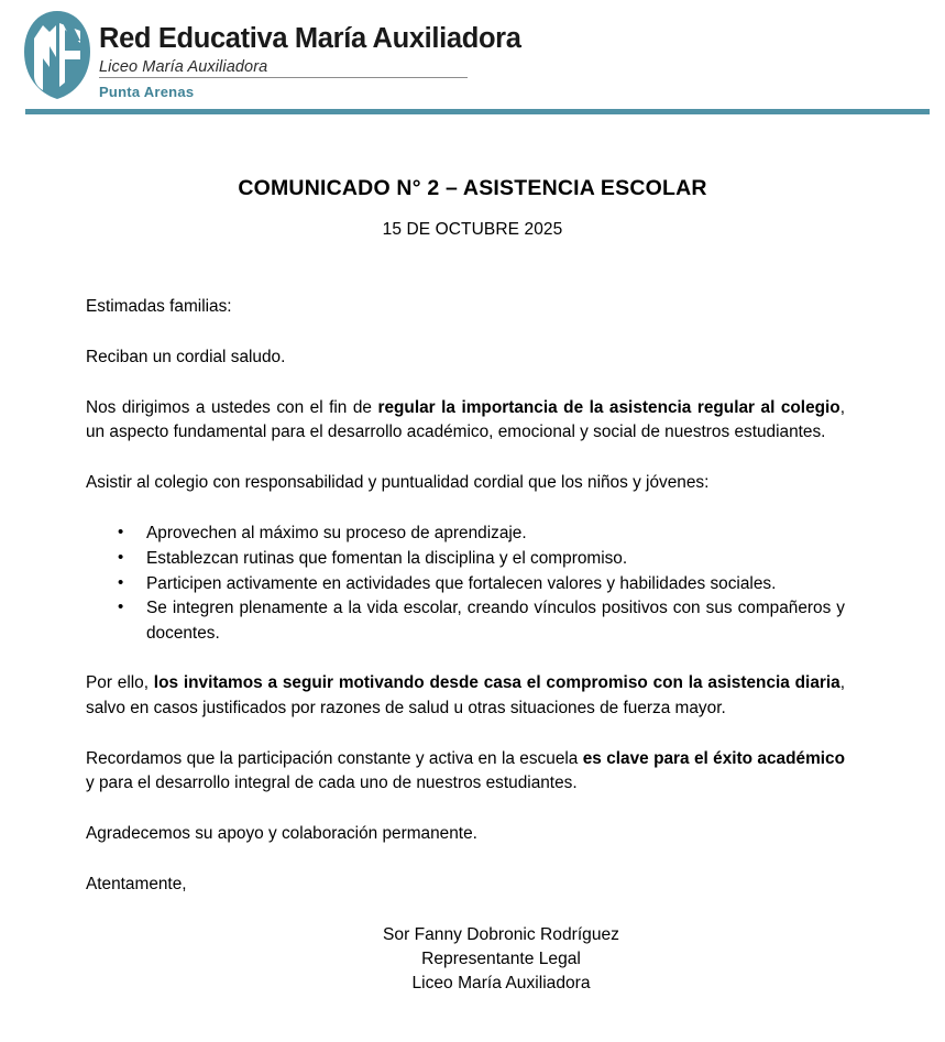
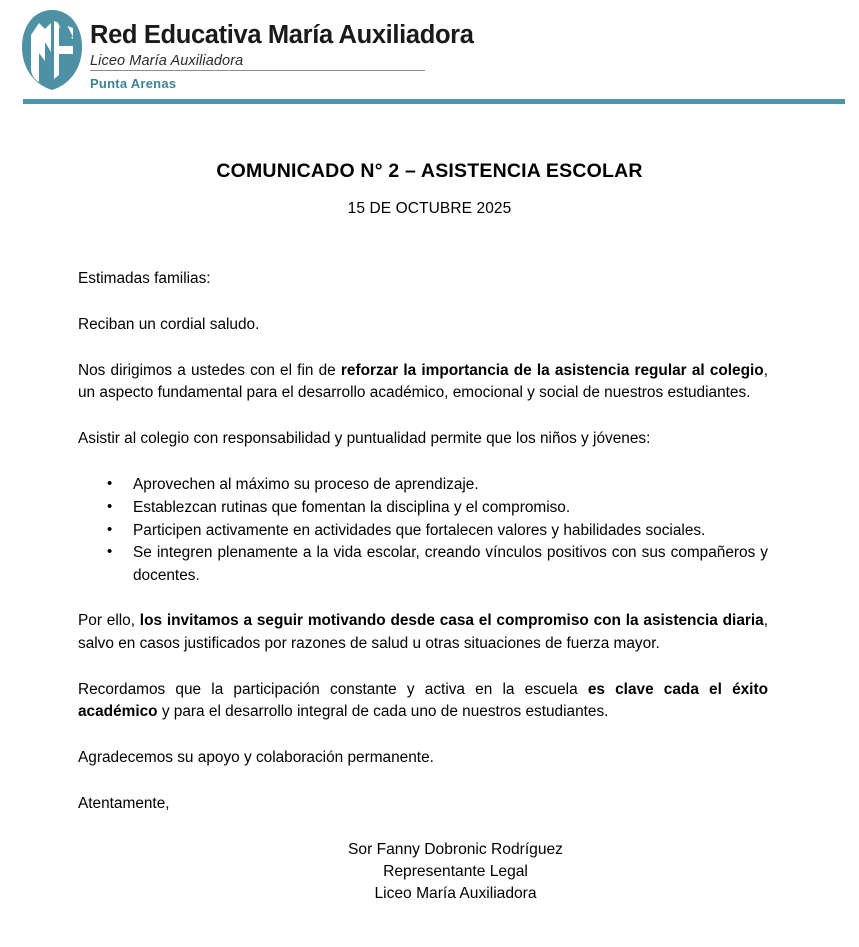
  Red Educativa María Auxiliadora
  Liceo María Auxiliadora
  Punta Arenas
  COMUNICADO N° 2 – ASISTENCIA ESCOLAR
  15 DE OCTUBRE 2025
  Estimadas familias:
  Reciban un cordial saludo.
- Nos dirigimos a ustedes con el fin de regular la importancia de la asistencia regular al colegio, un aspecto fundamental para el desarrollo académico, emocional y social de nuestros estudiantes.
+ Nos dirigimos a ustedes con el fin de reforzar la importancia de la asistencia regular al colegio, un aspecto fundamental para el desarrollo académico, emocional y social de nuestros estudiantes.
- Asistir al colegio con responsabilidad y puntualidad cordial que los niños y jóvenes:
+ Asistir al colegio con responsabilidad y puntualidad permite que los niños y jóvenes:
  Aprovechen al máximo su proceso de aprendizaje.
  Establezcan rutinas que fomentan la disciplina y el compromiso.
  Participen activamente en actividades que fortalecen valores y habilidades sociales.
  Se integren plenamente a la vida escolar, creando vínculos positivos con sus compañeros y docentes.
  Por ello, los invitamos a seguir motivando desde casa el compromiso con la asistencia diaria, salvo en casos justificados por razones de salud u otras situaciones de fuerza mayor.
- Recordamos que la participación constante y activa en la escuela es clave para el éxito académico y para el desarrollo integral de cada uno de nuestros estudiantes.
+ Recordamos que la participación constante y activa en la escuela es clave cada el éxito académico y para el desarrollo integral de cada uno de nuestros estudiantes.
  Agradecemos su apoyo y colaboración permanente.
  Atentamente,
  Sor Fanny Dobronic Rodríguez
  Representante Legal
  Liceo María Auxiliadora
